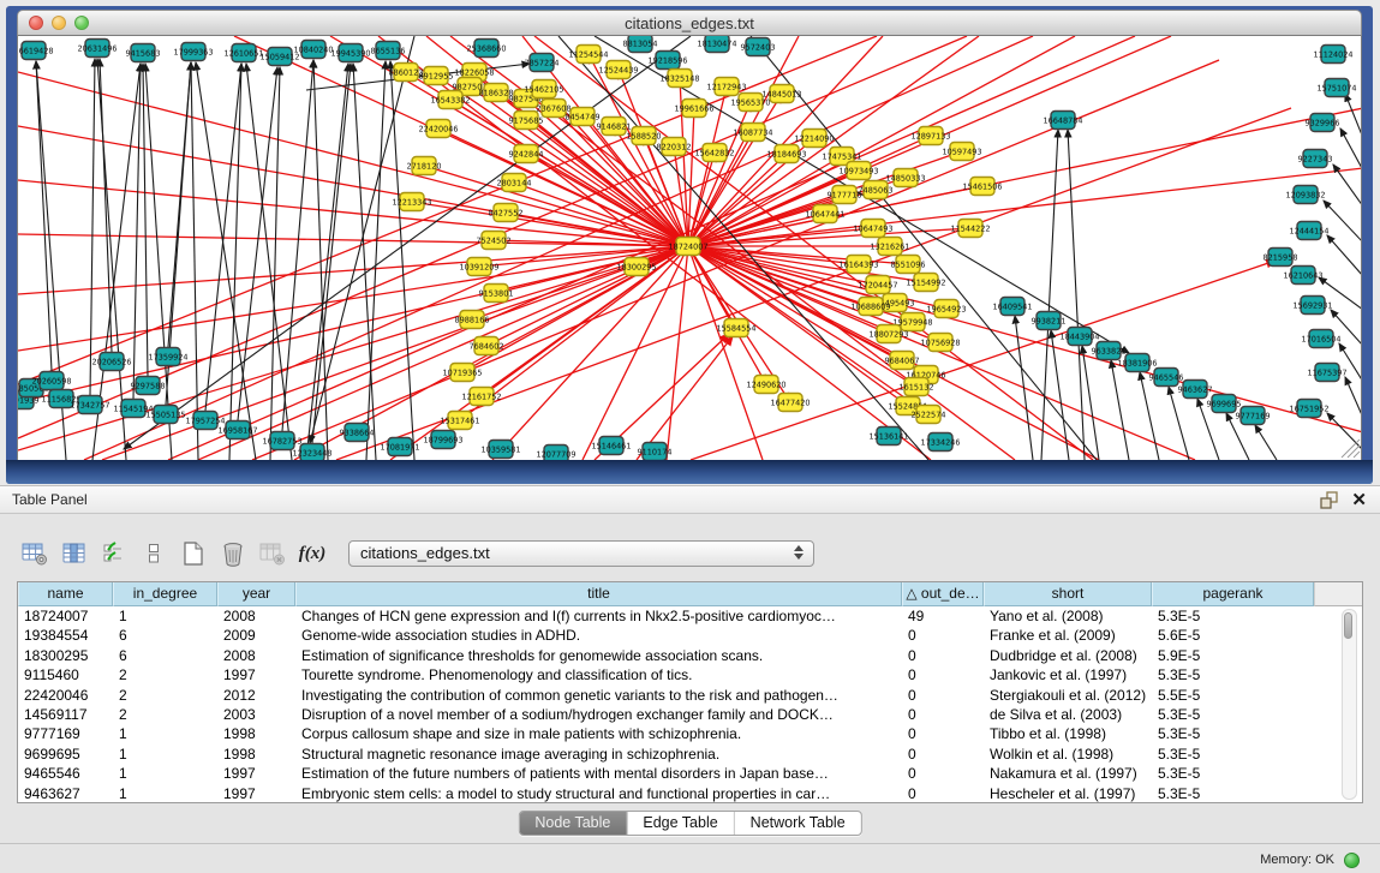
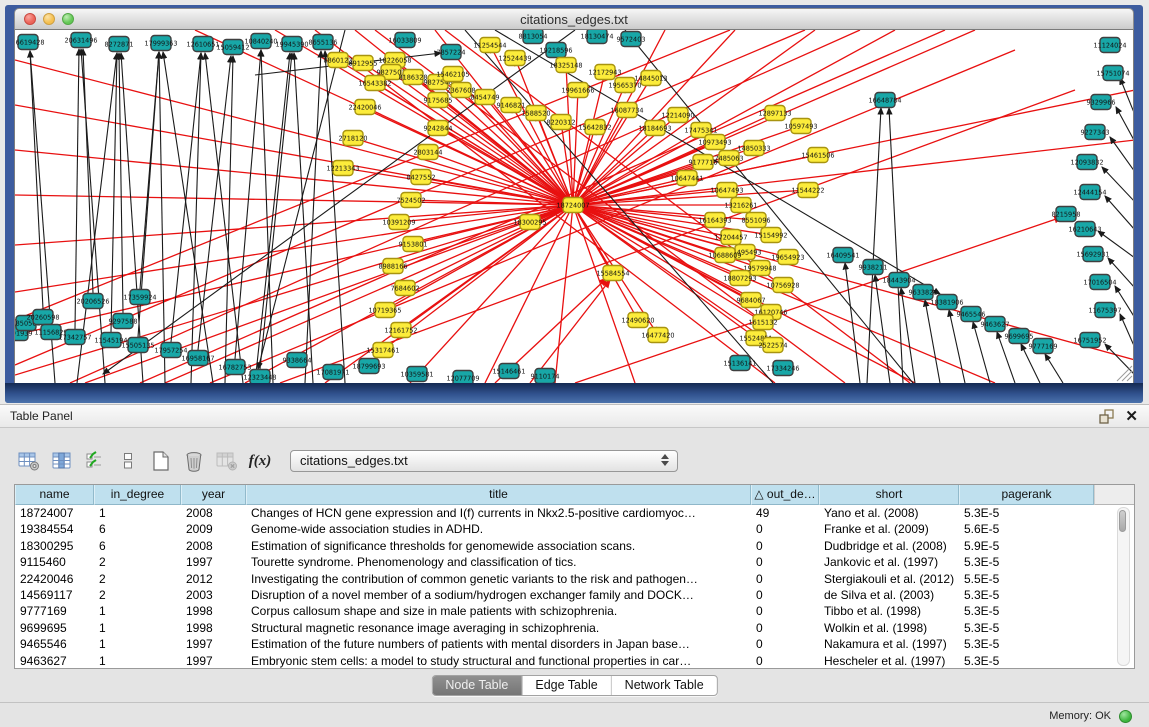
  citations_edges.txt
  6619428
  20631496
- 9415683
+ 8272871
  17999363
  12610651
  15059412
  10840240
  19945390
  8655136
- 25368660
+ 16033809
  7857224
  8813054
  19218596
  18130474
  9572403
  20260598
  1115682
  17342757
  20206526
  11545194
  9297588
  15505135
  17359924
  17957254
  16958167
  16782753
  12323448
  9338664
  17081971
  18799693
  10359581
  12077709
  15146461
  9110174
  15136141
  17334246
  16409541
  9938211
  18443904
  9633821
  18381906
  9465546
  9463627
  9699695
  9777169
  16648784
  11124024
  15751074
  9329966
  9227343
  12093832
  12444154
  8215958
  16210643
  15692931
  17016504
  11675397
  16751952
  8860123
  8912955
  18226058
  982750
  16543382
  8186328
  9827548
  15462105
  2367608
  9175685
  8454749
  9146821
  1588520
  8220312
  22420046
  2718120
  12213343
  9242844
  2803144
  8427552
  7524502
  10391209
  9153801
  8988166
  7684602
  10719365
  12161752
  15317461
  18300295
  11254544
  12524439
  18325148
  12172943
  19961666
  19565370
  14845013
  16087734
  15642832
  12214090
  18184693
  17475341
  10973493
  7485063
  14850333
  12897133
  10597493
  9177716
  10647441
  10647493
  13216261
  16164393
  8551096
  15154992
  17204457
  495493
  19579948
  15461506
  11544222
  10688609
  19654923
  18807293
  10756928
  9684067
  16120746
  1615132
  155248
  2522574
  15584554
  12490620
  16477420
  18724007
  Table Panel
  ✕
  f(x)
  citations_edges.txt
  name
  in_degree
  year
  title
  △ out_de…
  short
  pagerank
  18724007
  1
  2008
  Changes of HCN gene expression and I(f) currents in Nkx2.5-positive cardiomyoc…
  49
  Yano et al. (2008)
  5.3E-5
  19384554
  6
  2009
  Genome-wide association studies in ADHD.
  0
  Franke et al. (2009)
  5.6E-5
  18300295
  6
  2008
  Estimation of significance thresholds for genomewide association scans.
  0
  Dudbridge et al. (2008)
  5.9E-5
  9115460
  2
  1997
  Tourette syndrome. Phenomenology and classification of tics.
  0
  Jankovic et al. (1997)
  5.3E-5
  22420046
  2
  2012
  Investigating the contribution of common genetic variants to the risk and pathogen…
  0
  Stergiakouli et al. (2012)
  5.5E-5
  14569117
  2
  2003
  Disruption of a novel member of a sodium/hydrogen exchanger family and DOCK…
  0
  de Silva et al. (2003)
  5.3E-5
  9777169
  1
  1998
  Corpus callosum shape and size in male patients with schizophrenia.
  0
  Tibbo et al. (1998)
  5.3E-5
  9699695
  1
  1998
  Structural magnetic resonance image averaging in schizophrenia.
  0
  Wolkin et al. (1998)
  5.3E-5
  9465546
  1
  1997
  Estimation of the future numbers of patients with mental disorders in Japan base…
  0
  Nakamura et al. (1997)
  5.3E-5
  9463627
  1
  1997
  Embryonic stem cells: a model to study structural and functional properties in car…
  0
  Hescheler et al. (1997)
  5.3E-5
  Node Table
  Edge Table
  Network Table
  Memory: OK
